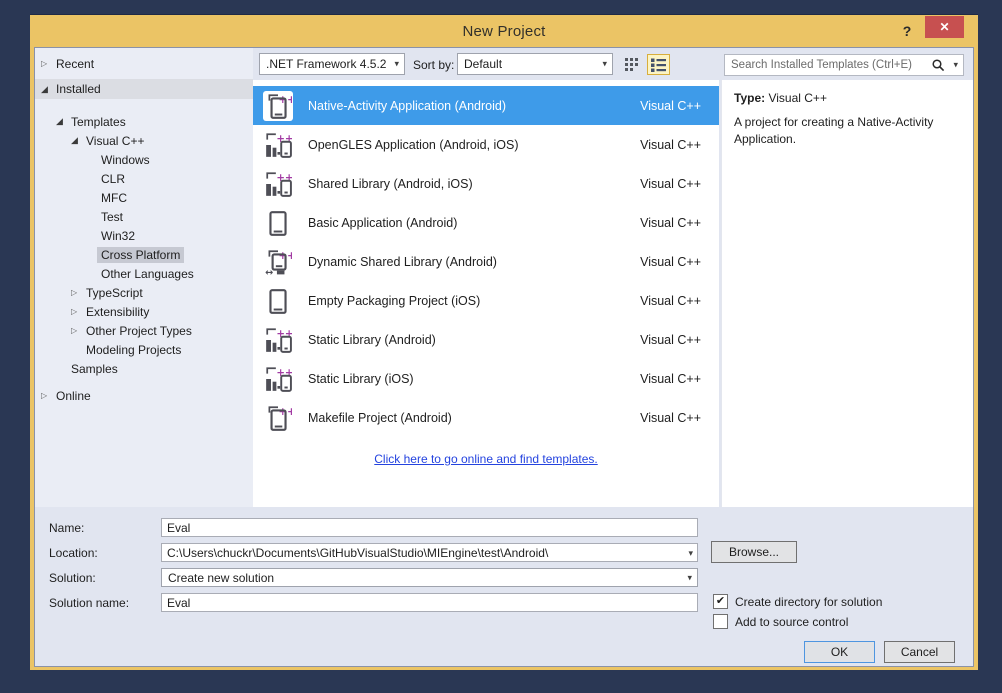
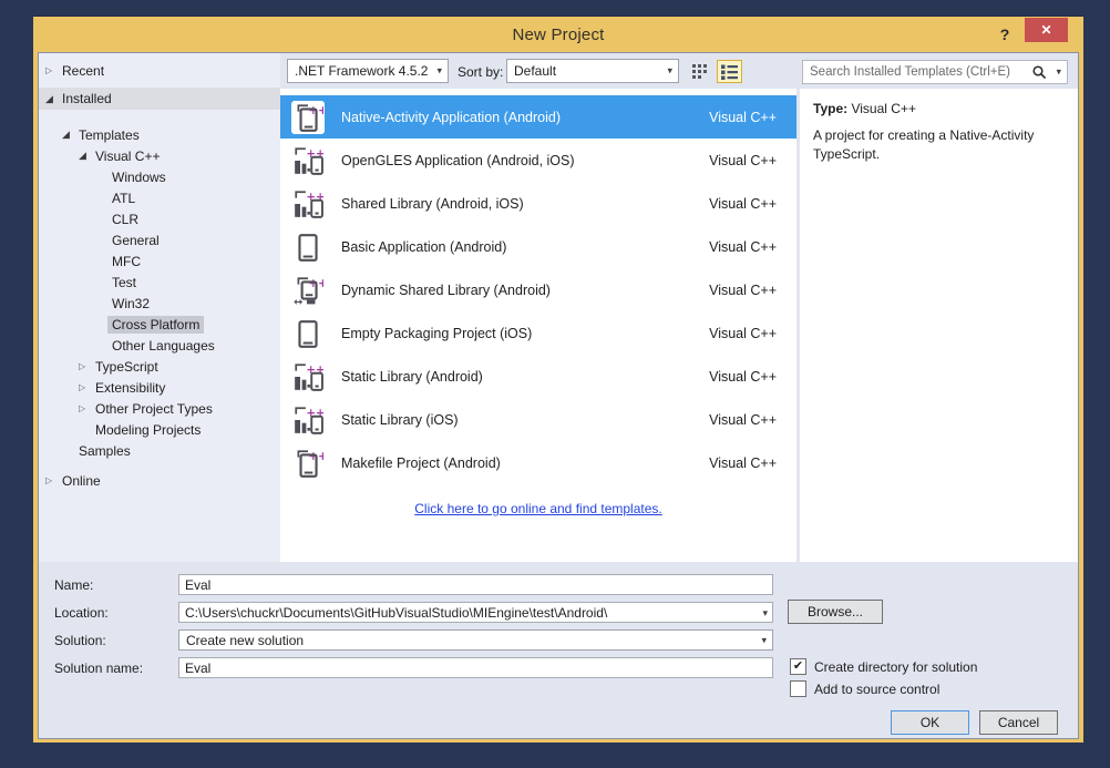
  New Project
  ?
  ✕
  ▷
  Recent
  ◢
  Installed
  ◢
  Templates
  ◢
  Visual C++
  Windows
+ ATL
  CLR
+ General
  MFC
  Test
  Win32
  Cross Platform
  Other Languages
  ▷
  TypeScript
  ▷
  Extensibility
  ▷
  Other Project Types
  Modeling Projects
  Samples
  ▷
  Online
  .NET Framework 4.5.2
  ▾
  Sort by:
  Default
  ▾
  Search Installed Templates (Ctrl+E)
  ▾
  ++
  Native-Activity Application (Android)
  Visual C++
  ++
  OpenGLES Application (Android, iOS)
  Visual C++
  ++
  Shared Library (Android, iOS)
  Visual C++
  Basic Application (Android)
  Visual C++
  ++
  ↔
  Dynamic Shared Library (Android)
  Visual C++
  Empty Packaging Project (iOS)
  Visual C++
  ++
  Static Library (Android)
  Visual C++
  ++
  Static Library (iOS)
  Visual C++
  ++
  Makefile Project (Android)
  Visual C++
  Click here to go online and find templates.
  Type: Visual C++
- A project for creating a Native-Activity Application.
+ A project for creating a Native-Activity TypeScript.
  Name:
  Eval
  Location:
  C:\Users\chuckr\Documents\GitHubVisualStudio\MIEngine\test\Android\
  ▾
  Browse...
  Solution:
  Create new solution
  ▾
  Solution name:
  Eval
  ✔
  Create directory for solution
  Add to source control
  OK
  Cancel
